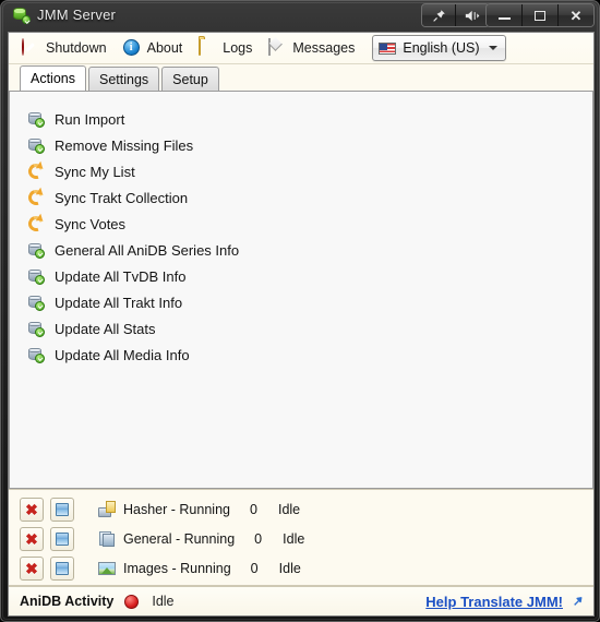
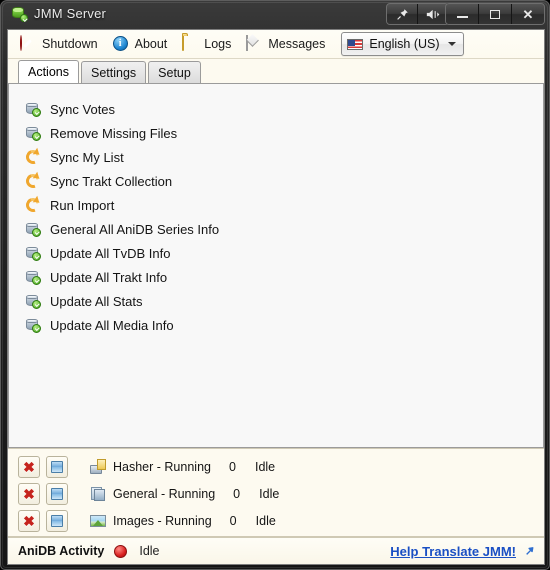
  JMM Server
  ✕
  Shutdown
  i
  About
  Logs
  Messages
  English (US)
  Actions
  Settings
  Setup
- Run Import
+ Sync Votes
  Remove Missing Files
  Sync My List
  Sync Trakt Collection
- Sync Votes
+ Run Import
  General All AniDB Series Info
  Update All TvDB Info
  Update All Trakt Info
  Update All Stats
  Update All Media Info
  ✖
  Hasher - Running
  0
  Idle
  ✖
  General - Running
  0
  Idle
  ✖
  Images - Running
  0
  Idle
  AniDB Activity
  Idle
  Help Translate JMM!
